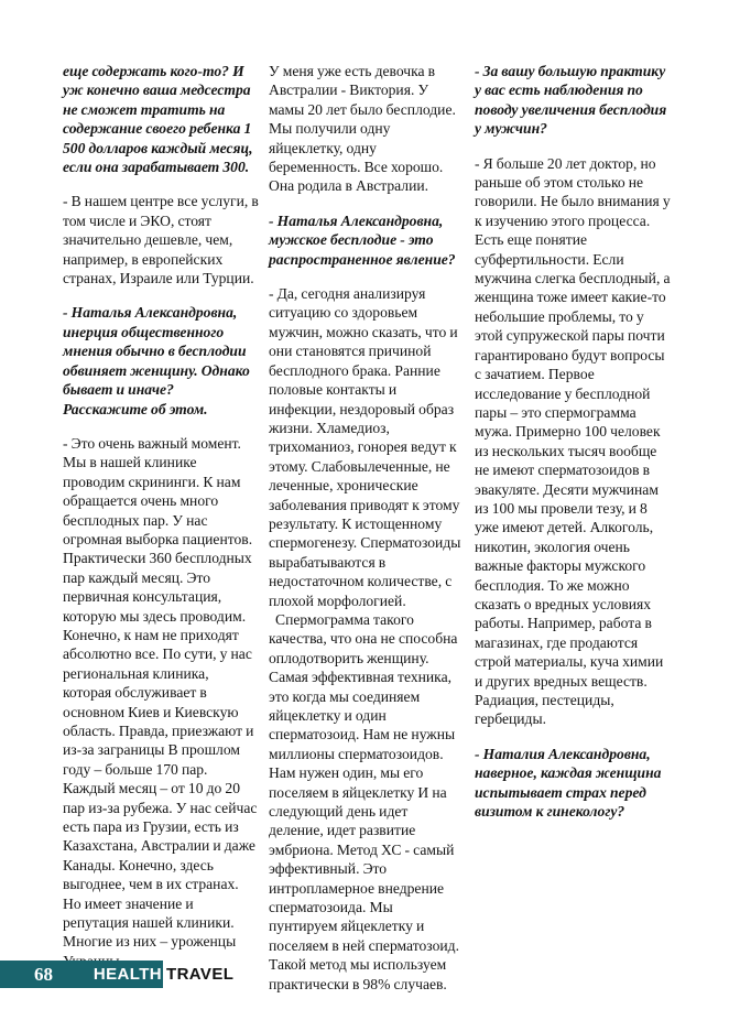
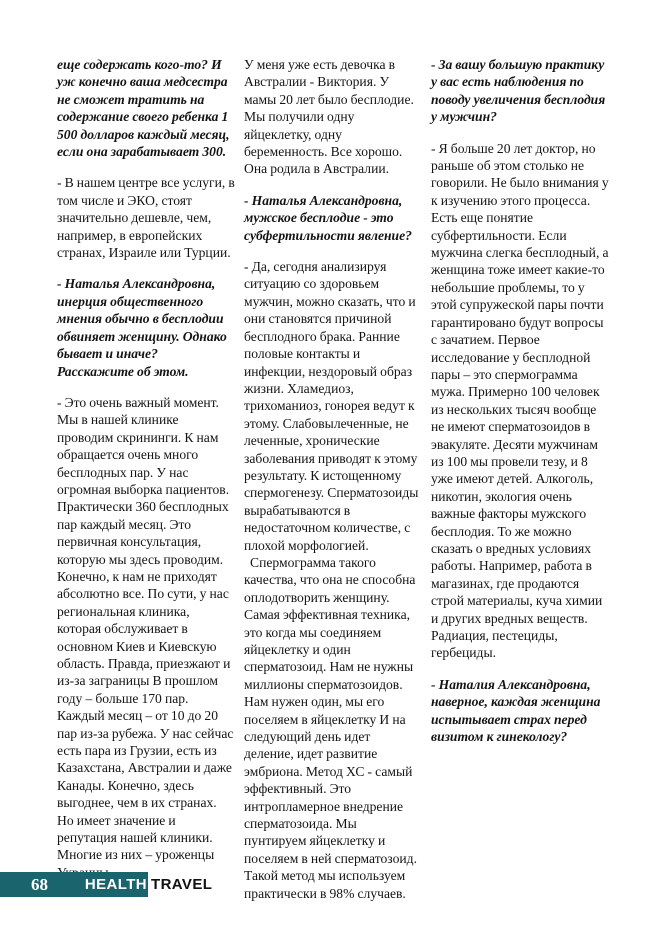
  еще содержать кого-то? И уж конечно ваша медсестра не сможет тратить на содержание своего ребенка 1 500 долларов каждый месяц, если она зарабатывает 300.
  - В нашем центре все услуги, в том числе и ЭКО, стоят значительно дешевле, чем, например, в европейских странах, Израиле или Турции.
  - Наталья Александровна, инерция общественного мнения обычно в бесплодии обвиняет женщину. Однако бывает и иначе? Расскажите об этом.
  - Это очень важный момент. Мы в нашей клинике проводим скрининги. К нам обращается очень много бесплодных пар. У нас огромная выборка пациентов. Практически 360 бесплодных пар каждый месяц. Это первичная консультация, которую мы здесь проводим. Конечно, к нам не приходят абсолютно все. По сути, у нас региональная клиника, которая обслуживает в основном Киев и Киевскую область. Правда, приезжают и из-за заграницы В прошлом году – больше 170 пар. Каждый месяц – от 10 до 20 пар из-за рубежа. У нас сейчас есть пара из Грузии, есть из Казахстана, Австралии и даже Канады. Конечно, здесь выгоднее, чем в их странах. Но имеет значение и репутация нашей клиники. Многие из них – уроженцы
  У меня уже есть девочка в Австралии - Виктория. У мамы 20 лет было бесплодие. Мы получили одну яйцеклетку, одну беременность. Все хорошо. Она родила в Австралии.
- - Наталья Александровна, мужское бесплодие - это распространенное явление?
+ - Наталья Александровна, мужское бесплодие - это субфертильности явление?
  - Да, сегодня анализируя ситуацию со здоровьем мужчин, можно сказать, что и они становятся причиной бесплодного брака. Ранние половые контакты и инфекции, нездоровый образ жизни. Хламедиоз, трихоманиоз, гонорея ведут к этому. Слабовылеченные, не леченные, хронические заболевания приводят к этому результату. К истощенному спермогенезу. Сперматозоиды вырабатываются в недостаточном количестве, с плохой морфологией.
  Спермограмма такого качества, что она не способна оплодотворить женщину. Самая эффективная техника, это когда мы соединяем яйцеклетку и один сперматозоид. Нам не нужны миллионы сперматозоидов. Нам нужен один, мы его поселяем в яйцеклетку И на следующий день идет деление, идет развитие эмбриона. Метод ХС - самый эффективный. Это интропламерное внедрение сперматозоида. Мы пунтируем яйцеклетку и поселяем в ней сперматозоид. Такой метод мы используем практически в 98% случаев.
  - За вашу большую практику у вас есть наблюдения по поводу увеличения бесплодия у мужчин?
  - Я больше 20 лет доктор, но раньше об этом столько не говорили. Не было внимания у к изучению этого процесса. Есть еще понятие субфертильности. Если мужчина слегка бесплодный, а женщина тоже имеет какие-то небольшие проблемы, то у этой супружеской пары почти гарантировано будут вопросы с зачатием. Первое исследование у бесплодной пары – это спермограмма мужа. Примерно 100 человек из нескольких тысяч вообще не имеют сперматозоидов в эвакуляте. Десяти мужчинам из 100 мы провели тезу, и 8 уже имеют детей. Алкоголь, никотин, экология очень важные факторы мужского бесплодия. То же можно сказать о вредных условиях работы. Например, работа в магазинах, где продаются строй материалы, куча химии и других вредных веществ. Радиация, пестециды, гербециды.
  - Наталия Александровна, наверное, каждая женщина испытывает страх перед визитом к гинекологу?
  68
  HEALTH
  TRAVEL
